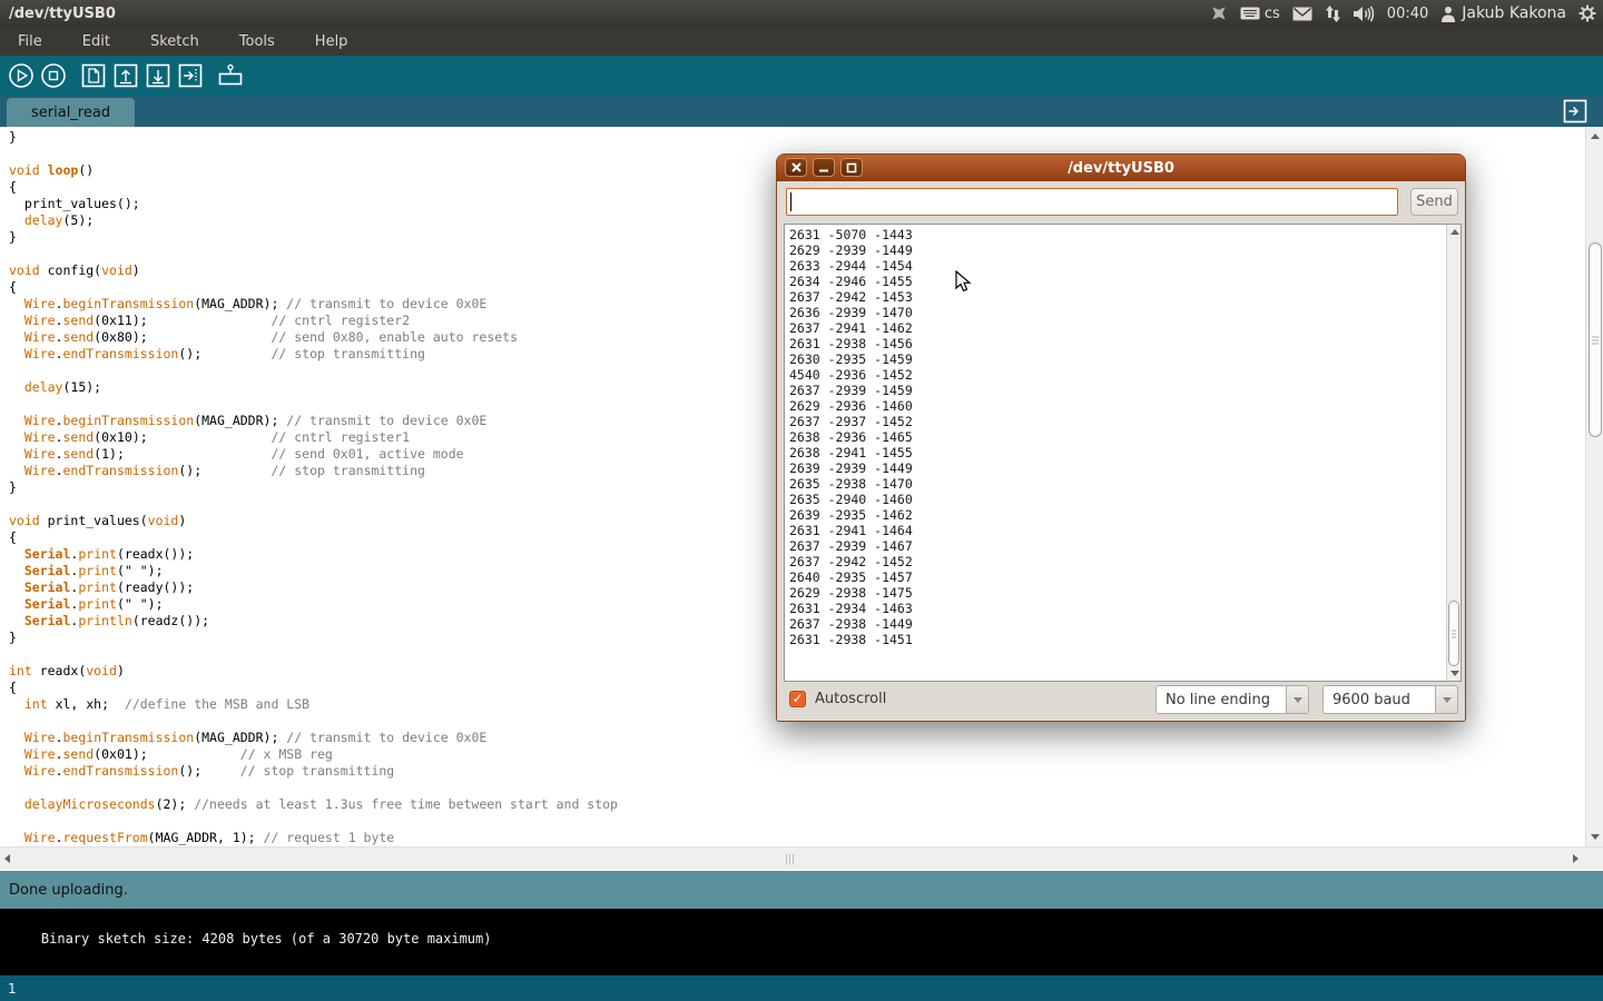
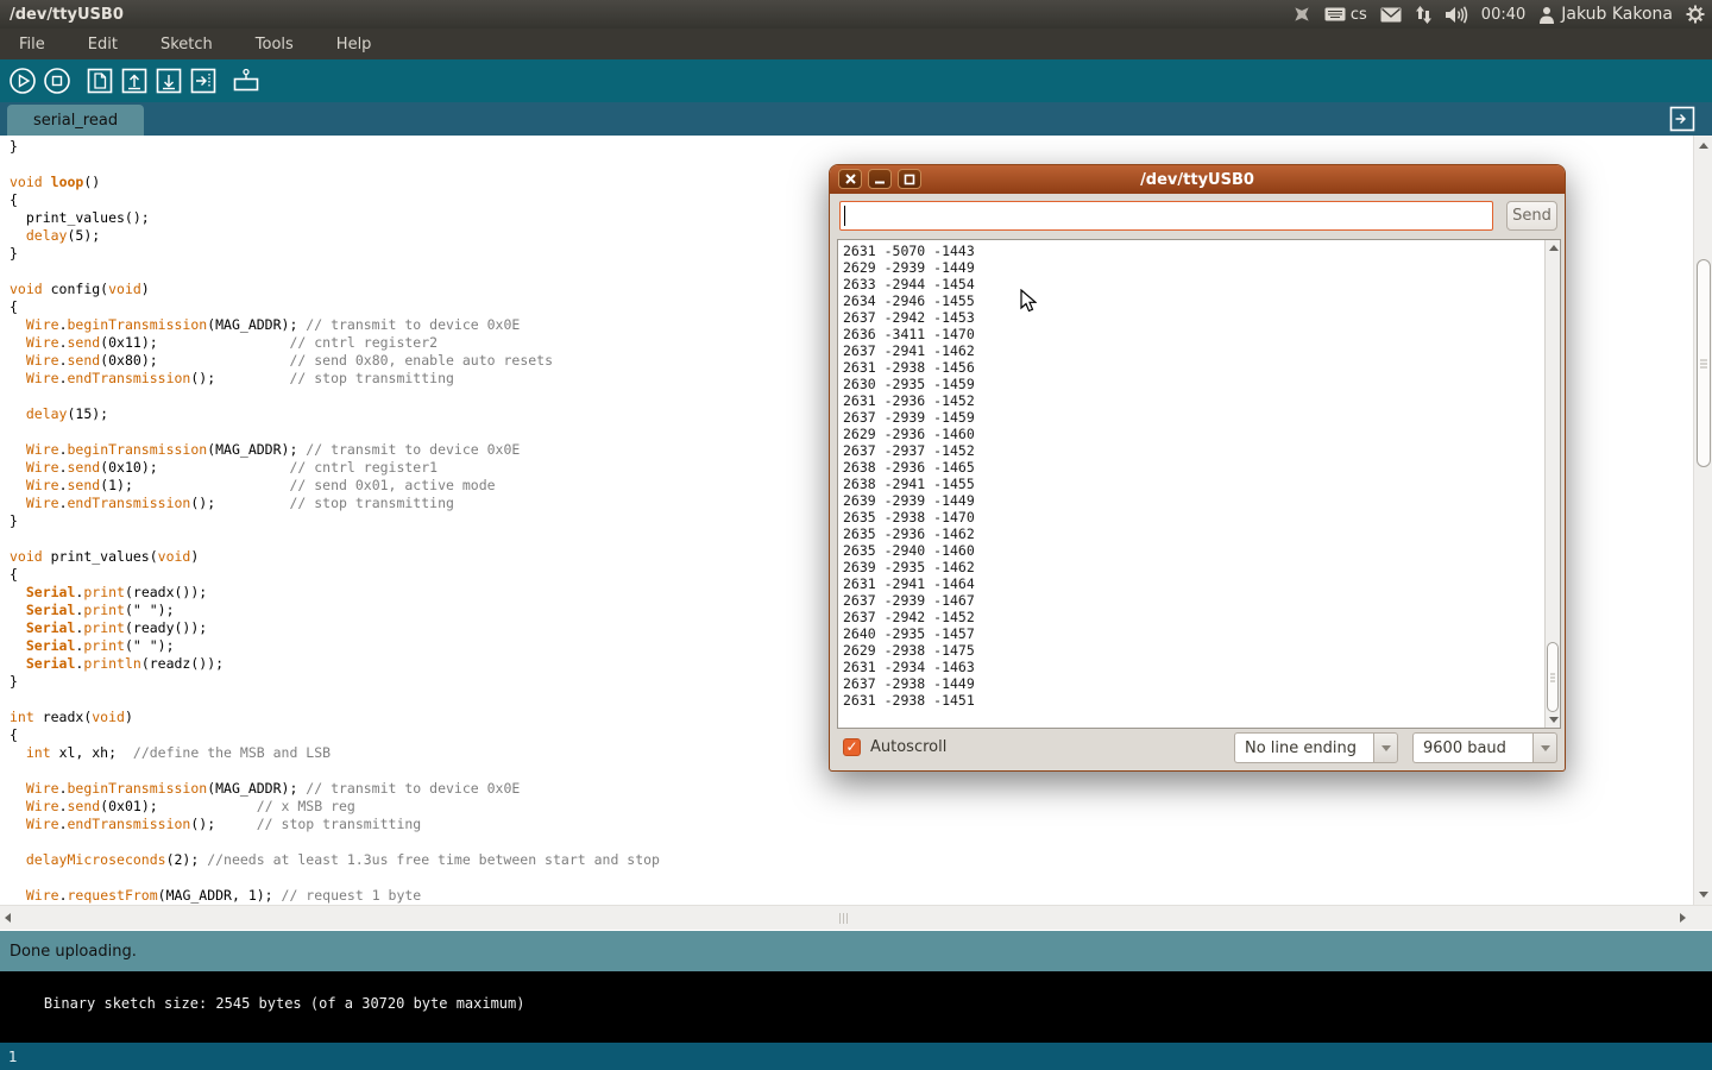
  /dev/ttyUSB0
  cs
  00:40
  Jakub Kakona
  File
  Edit
  Sketch
  Tools
  Help
  serial_read
  }
  void loop()
  {
  print_values();
  delay(5);
  }
  void config(void)
  {
  Wire.beginTransmission(MAG_ADDR); // transmit to device 0x0E
  Wire.send(0x11); // cntrl register2
  Wire.send(0x80); // send 0x80, enable auto resets
  Wire.endTransmission(); // stop transmitting
  delay(15);
  Wire.beginTransmission(MAG_ADDR); // transmit to device 0x0E
  Wire.send(0x10); // cntrl register1
  Wire.send(1); // send 0x01, active mode
  Wire.endTransmission(); // stop transmitting
  }
  void print_values(void)
  {
  Serial.print(readx());
  Serial.print(" ");
  Serial.print(ready());
  Serial.print(" ");
  Serial.println(readz());
  }
  int readx(void)
  {
  int xl, xh; //define the MSB and LSB
  Wire.beginTransmission(MAG_ADDR); // transmit to device 0x0E
  Wire.send(0x01); // x MSB reg
  Wire.endTransmission(); // stop transmitting
  delayMicroseconds(2); //needs at least 1.3us free time between start and stop
  Wire.requestFrom(MAG_ADDR, 1); // request 1 byte
  Done uploading.
- Binary sketch size: 4208 bytes (of a 30720 byte maximum)
+ Binary sketch size: 2545 bytes (of a 30720 byte maximum)
  1
  /dev/ttyUSB0
  Send
  2631 -5070 -1443
  2629 -2939 -1449
  2633 -2944 -1454
  2634 -2946 -1455
  2637 -2942 -1453
- 2636 -2939 -1470
+ 2636 -3411 -1470
  2637 -2941 -1462
  2631 -2938 -1456
  2630 -2935 -1459
- 4540 -2936 -1452
+ 2631 -2936 -1452
  2637 -2939 -1459
  2629 -2936 -1460
  2637 -2937 -1452
  2638 -2936 -1465
  2638 -2941 -1455
  2639 -2939 -1449
  2635 -2938 -1470
+ 2635 -2936 -1462
  2635 -2940 -1460
  2639 -2935 -1462
  2631 -2941 -1464
  2637 -2939 -1467
  2637 -2942 -1452
  2640 -2935 -1457
  2629 -2938 -1475
  2631 -2934 -1463
  2637 -2938 -1449
  2631 -2938 -1451
  ✓
  Autoscroll
  No line ending
  9600 baud
